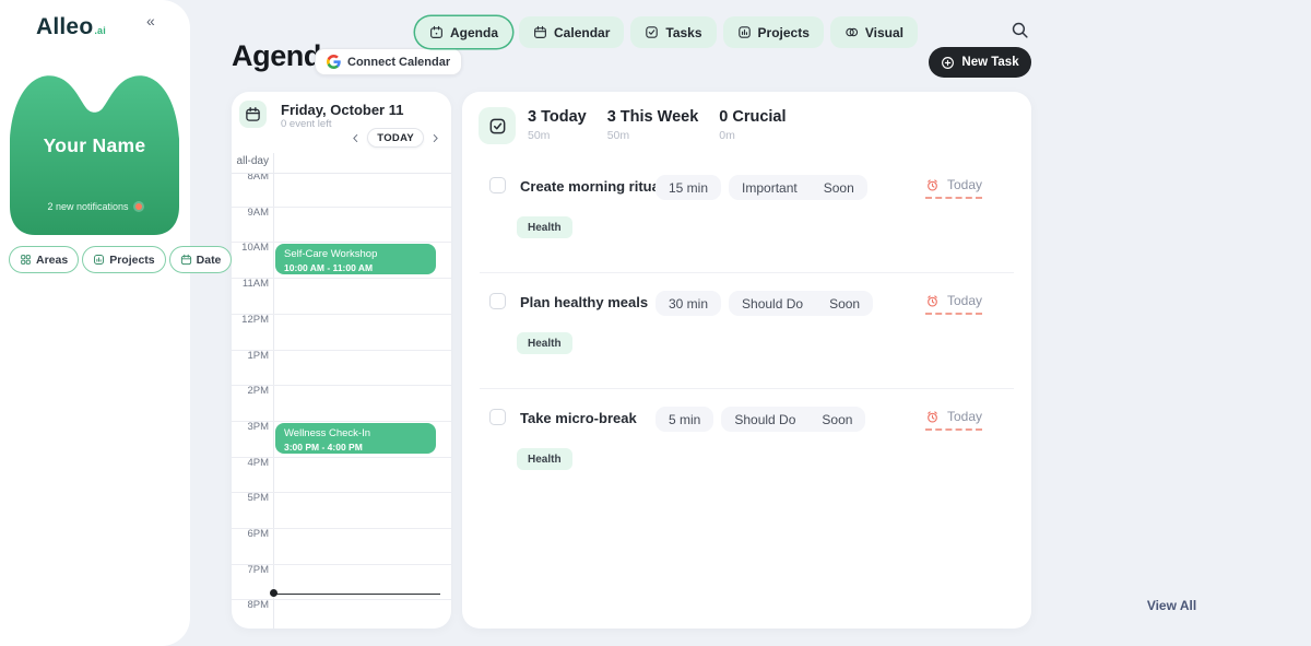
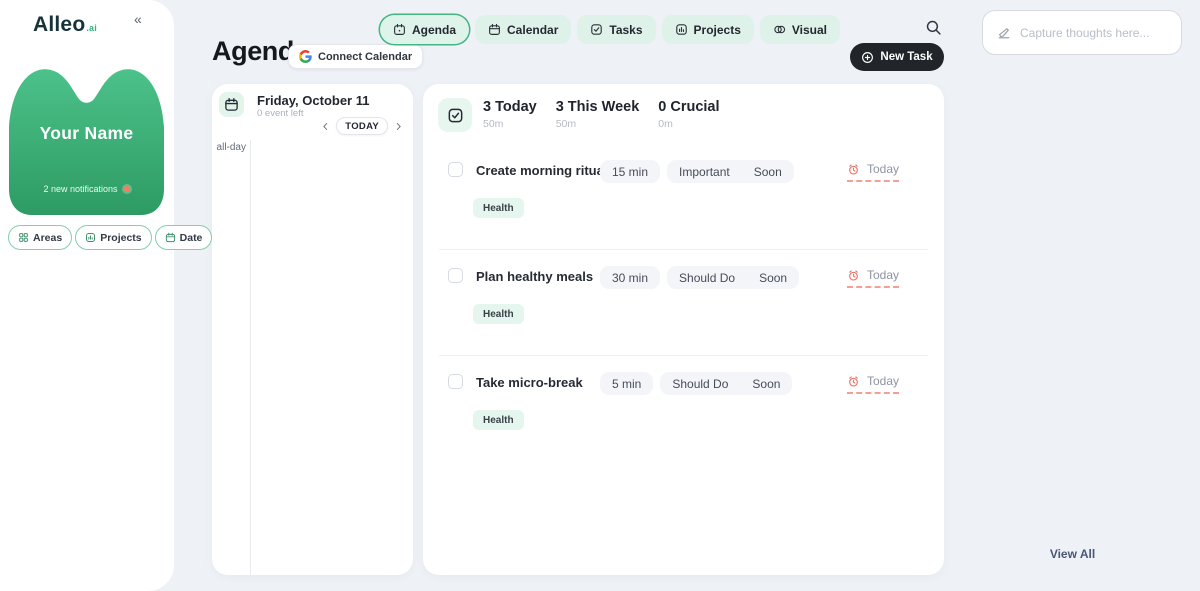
  Alleo.ai
  «
  Your Name
  2 new notifications
  Areas
  Projects
  Date
  Agenda
  Calendar
  Tasks
  Projects
  Visual
+ Capture thoughts here...
  Agend
  Connect Calendar
  New Task
  Friday, October 11
  0 event left
  TODAY
  all-day
- 8AM
- 9AM
- 10AM
- 11AM
- 12PM
- 1PM
- 2PM
- 3PM
- 4PM
- 5PM
- 6PM
- 7PM
- 8PM
- Self-Care Workshop
- 10:00 AM - 11:00 AM
- Wellness Check-In
- 3:00 PM - 4:00 PM
  3 Today
  50m
  3 This Week
  50m
  0 Crucial
  0m
  Create morning ritu
  15 min
  Important
  Soon
  Today
  Health
  Plan healthy meals
  30 min
  Should Do
  Soon
  Today
  Health
  Take micro-break
  5 min
  Should Do
  Soon
  Today
  Health
  View All
